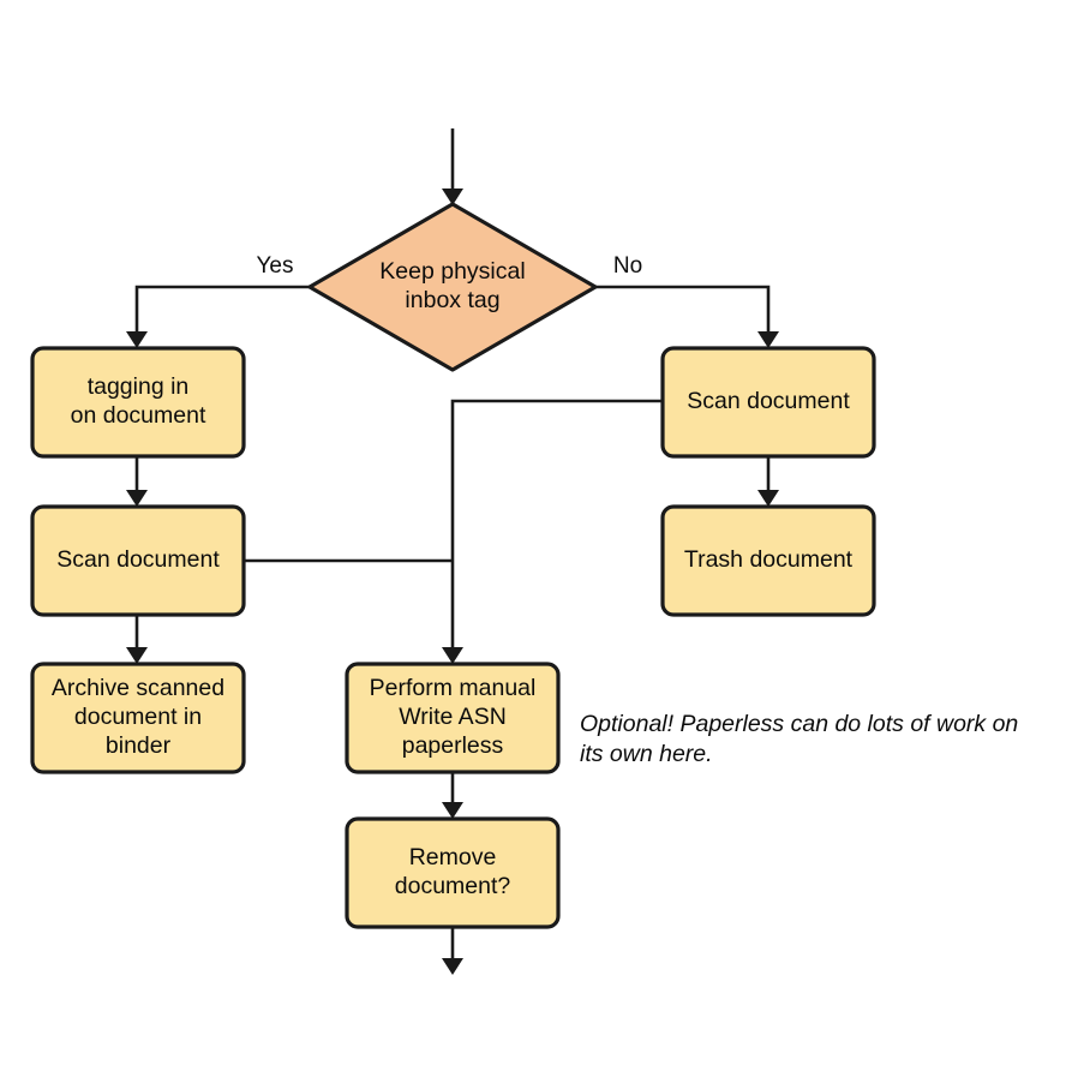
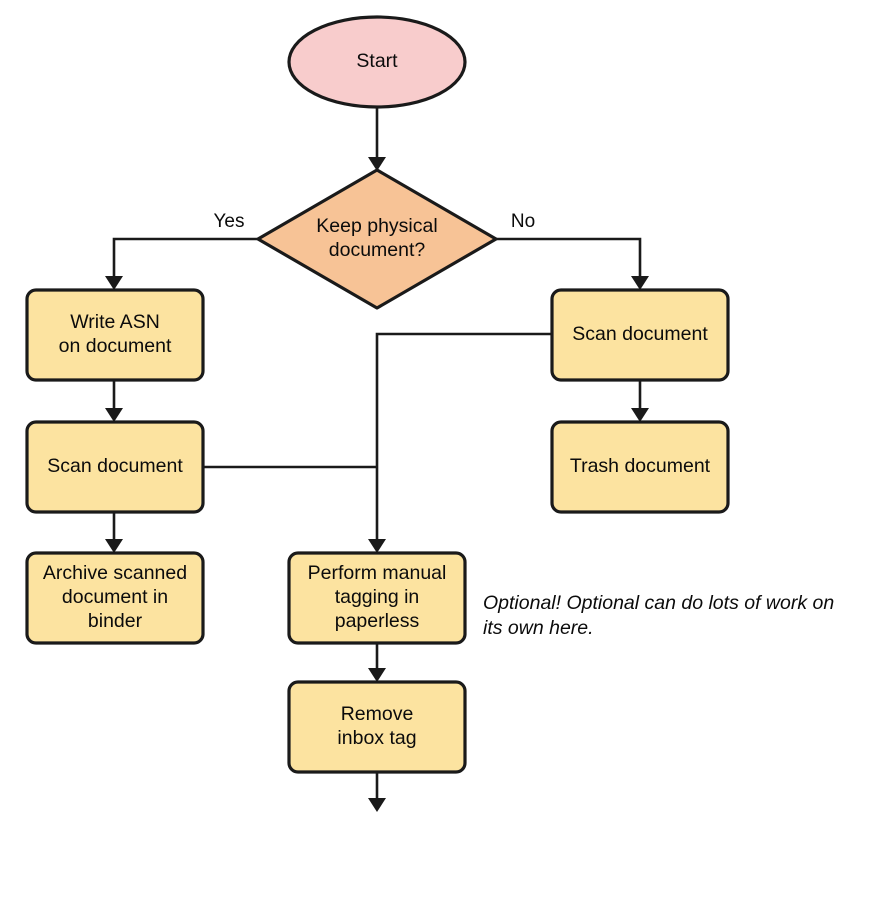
  Yes
  No
+ Start
- Keep physical inbox tag
+ Keep physical document?
- tagging in on document
+ Write ASN on document
  Scan document
  Archive scanned document in binder
  Scan document
  Trash document
- Perform manual Write ASN paperless
+ Perform manual tagging in paperless
- Remove document?
+ Remove inbox tag
- Optional! Paperless can do lots of work on its own here.
+ Optional! Optional can do lots of work on its own here.
